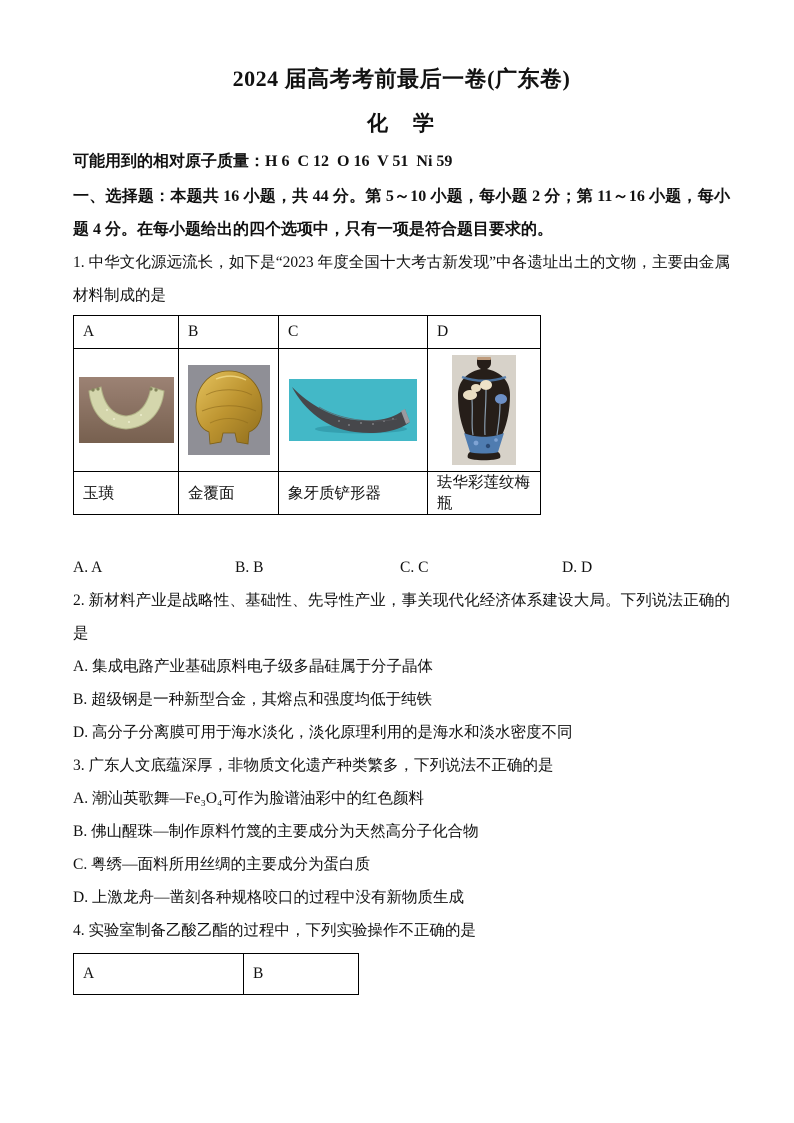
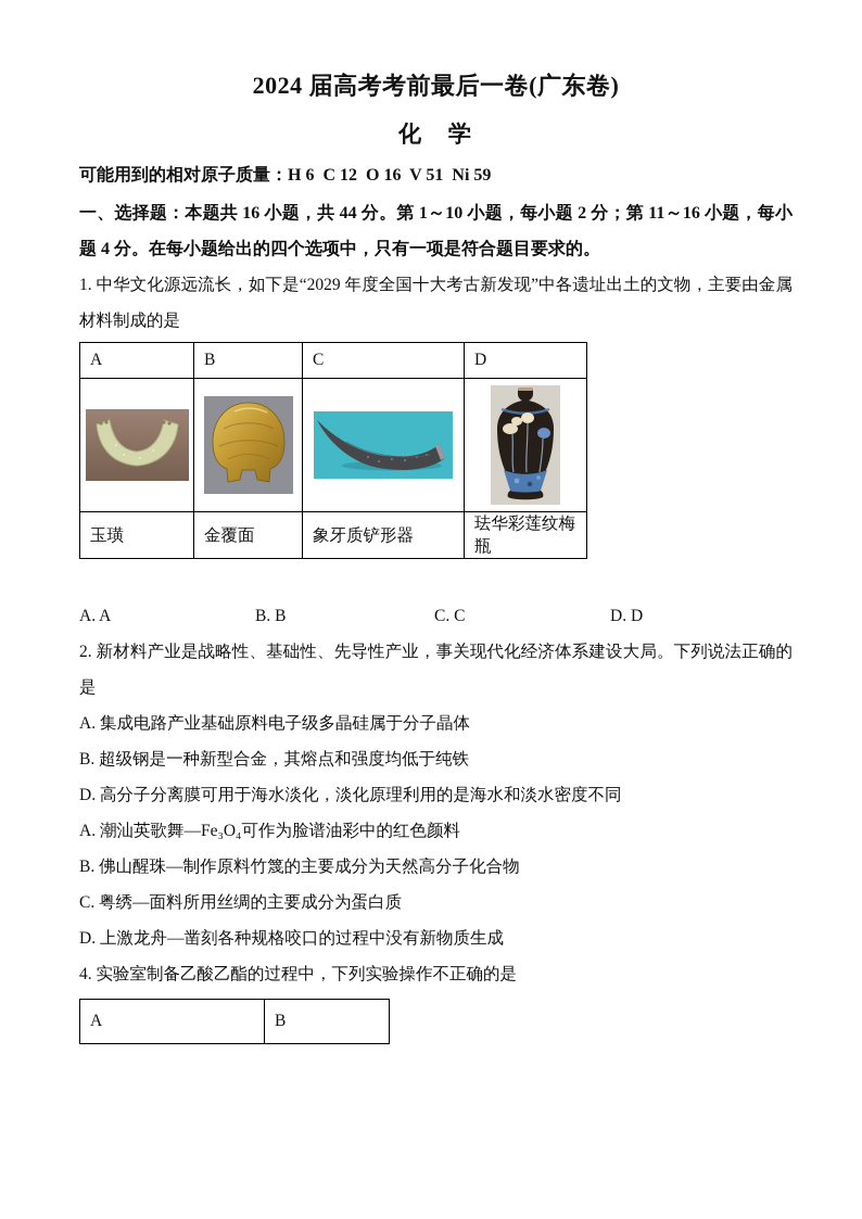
  2024 届高考考前最后一卷(广东卷)
  化 学
  可能用到的相对原子质量：H 6 C 12 O 16 V 51 Ni 59
- 一、选择题：本题共 16 小题，共 44 分。第 5～10 小题，每小题 2 分；第 11～16 小题，每小题 4 分。在每小题给出的四个选项中，只有一项是符合题目要求的。
+ 一、选择题：本题共 16 小题，共 44 分。第 1～10 小题，每小题 2 分；第 11～16 小题，每小题 4 分。在每小题给出的四个选项中，只有一项是符合题目要求的。
- 1. 中华文化源远流长，如下是“2023 年度全国十大考古新发现”中各遗址出土的文物，主要由金属材料制成的是
+ 1. 中华文化源远流长，如下是“2029 年度全国十大考古新发现”中各遗址出土的文物，主要由金属材料制成的是
  A	B	C	D
  玉璜	金覆面	象牙质铲形器	珐华彩莲纹梅瓶
  A. A
  B. B
  C. C
  D. D
  2. 新材料产业是战略性、基础性、先导性产业，事关现代化经济体系建设大局。下列说法正确的是
  A. 集成电路产业基础原料电子级多晶硅属于分子晶体
  B. 超级钢是一种新型合金，其熔点和强度均低于纯铁
  D. 高分子分离膜可用于海水淡化，淡化原理利用的是海水和淡水密度不同
- 3. 广东人文底蕴深厚，非物质文化遗产种类繁多，下列说法不正确的是
  A. 潮汕英歌舞—Fe₃O₄可作为脸谱油彩中的红色颜料
  B. 佛山醒珠—制作原料竹篾的主要成分为天然高分子化合物
  C. 粤绣—面料所用丝绸的主要成分为蛋白质
  D. 上激龙舟—凿刻各种规格咬口的过程中没有新物质生成
  4. 实验室制备乙酸乙酯的过程中，下列实验操作不正确的是
  A	B
